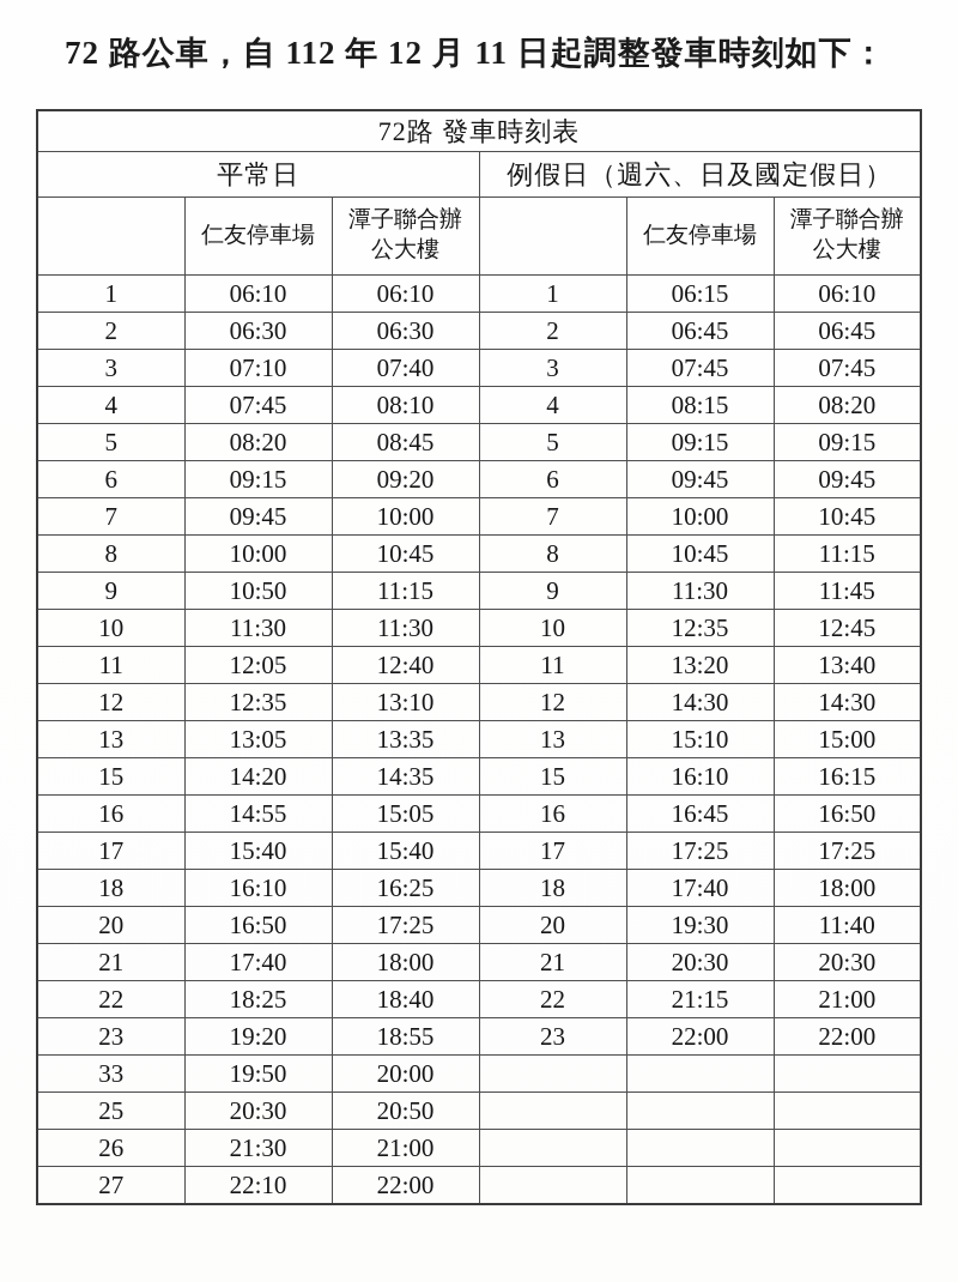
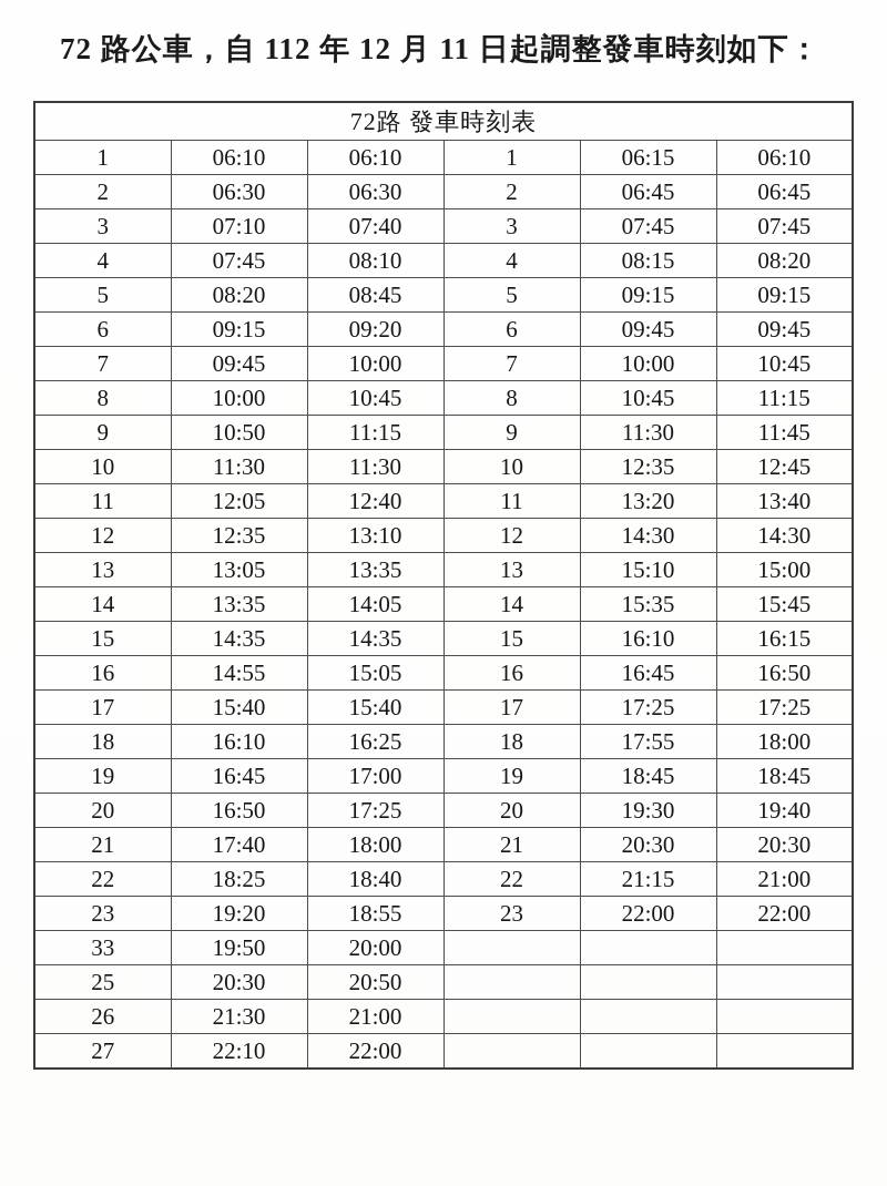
  72 路公車，自 112 年 12 月 11 日起調整發車時刻如下：
  72路 發車時刻表
- 平常日	例假日（週六、日及國定假日）
- 	仁友停車場	潭子聯合辦 公大樓		仁友停車場	潭子聯合辦 公大樓
  1	06:10	06:10	1	06:15	06:10
  2	06:30	06:30	2	06:45	06:45
  3	07:10	07:40	3	07:45	07:45
  4	07:45	08:10	4	08:15	08:20
  5	08:20	08:45	5	09:15	09:15
  6	09:15	09:20	6	09:45	09:45
  7	09:45	10:00	7	10:00	10:45
  8	10:00	10:45	8	10:45	11:15
  9	10:50	11:15	9	11:30	11:45
  10	11:30	11:30	10	12:35	12:45
  11	12:05	12:40	11	13:20	13:40
  12	12:35	13:10	12	14:30	14:30
  13	13:05	13:35	13	15:10	15:00
+ 14	13:35	14:05	14	15:35	15:45
- 15	14:20	14:35	15	16:10	16:15
+ 15	14:35	14:35	15	16:10	16:15
  16	14:55	15:05	16	16:45	16:50
  17	15:40	15:40	17	17:25	17:25
- 18	16:10	16:25	18	17:40	18:00
+ 18	16:10	16:25	18	17:55	18:00
+ 19	16:45	17:00	19	18:45	18:45
- 20	16:50	17:25	20	19:30	11:40
+ 20	16:50	17:25	20	19:30	19:40
  21	17:40	18:00	21	20:30	20:30
  22	18:25	18:40	22	21:15	21:00
  23	19:20	18:55	23	22:00	22:00
  33	19:50	20:00
  25	20:30	20:50
  26	21:30	21:00
  27	22:10	22:00
